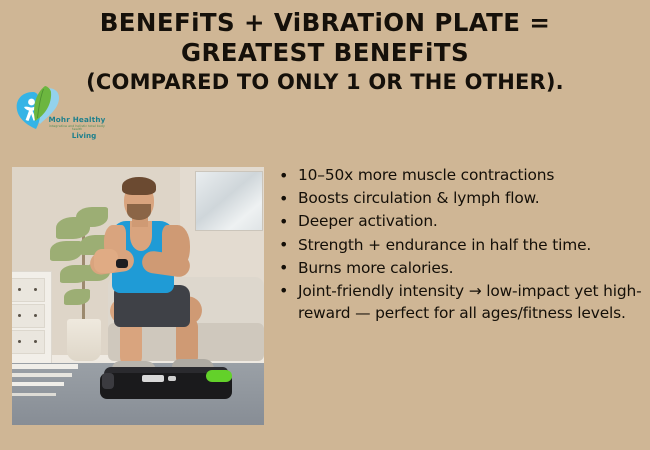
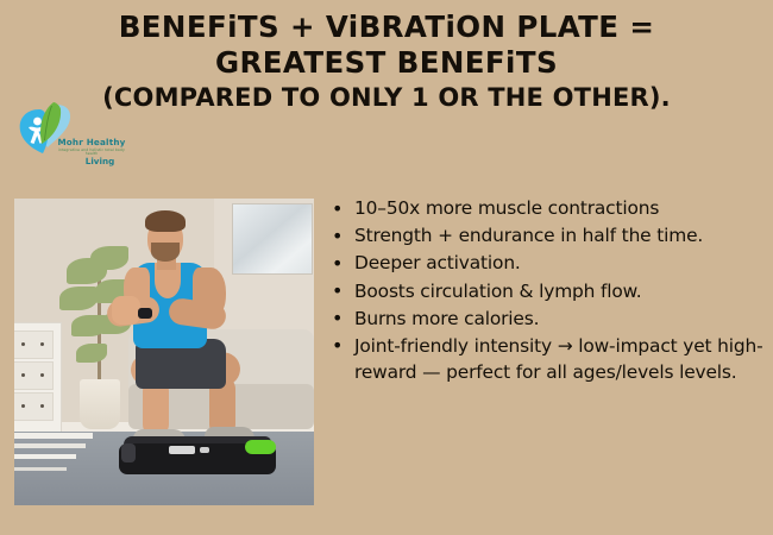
  BENEFiTS + ViBRATiON PLATE =
  GREATEST BENEFiTS
  (COMPARED TO ONLY 1 OR THE OTHER).
  Mohr Healthy
  Living
  10–50x more muscle contractions
- Boosts circulation & lymph flow.
+ Strength + endurance in half the time.
  Deeper activation.
- Strength + endurance in half the time.
+ Boosts circulation & lymph flow.
  Burns more calories.
- Joint-friendly intensity → low-impact yet high-reward — perfect for all ages/fitness levels.
+ Joint-friendly intensity → low-impact yet high-reward — perfect for all ages/levels levels.
